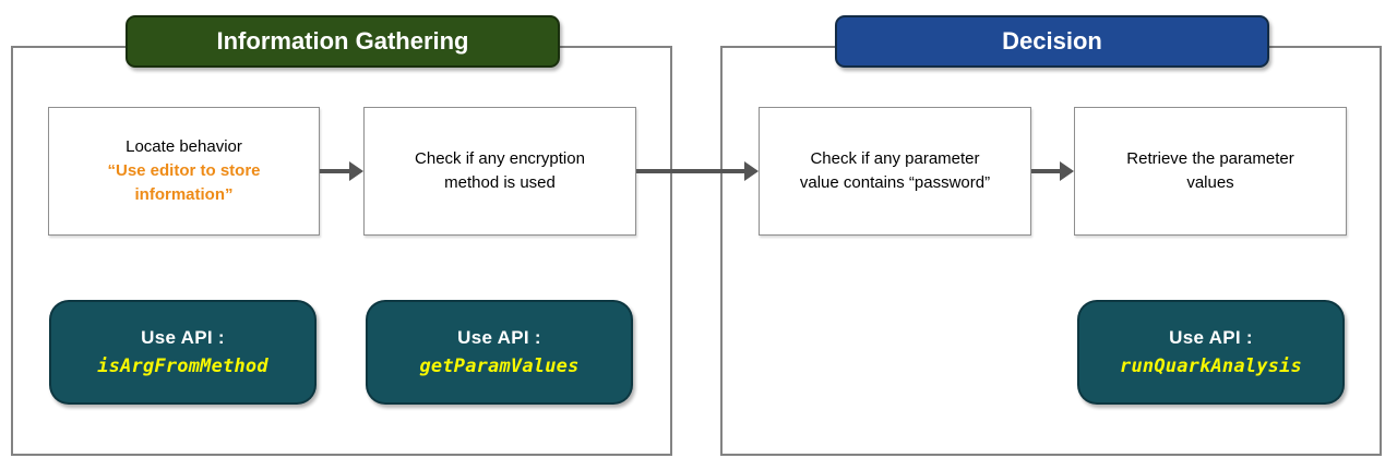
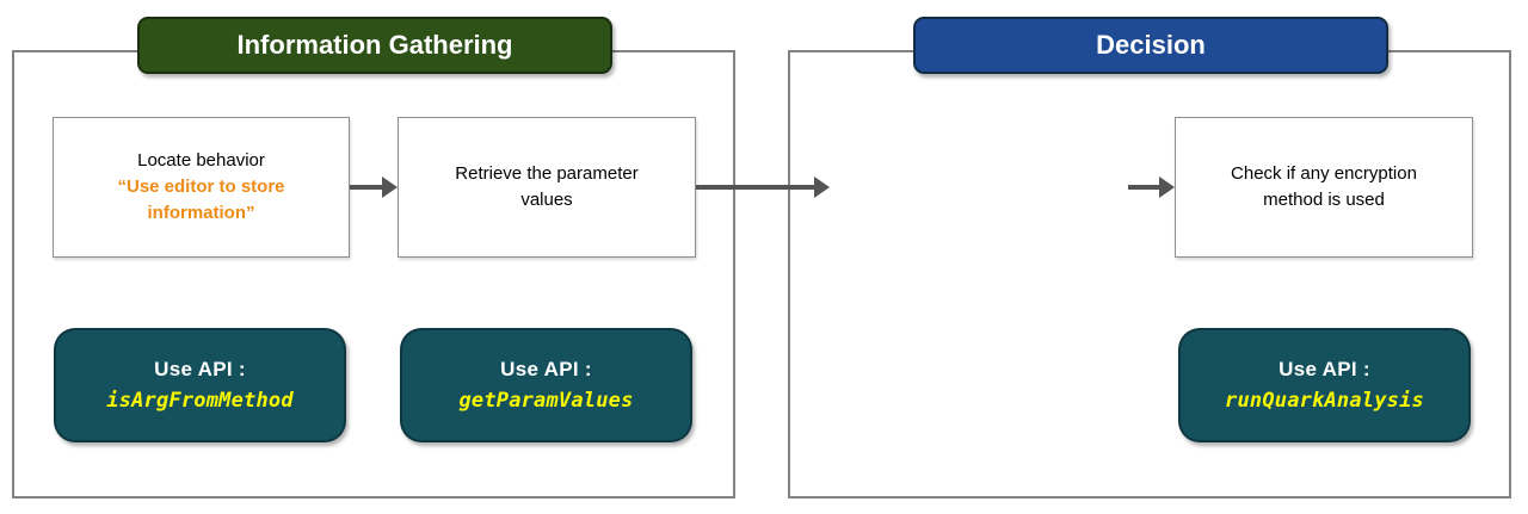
  Information Gathering
  Decision
  Locate behavior
  “Use editor to store information”
- Check if any encryption method is used
+ Retrieve the parameter values
- Check if any parameter value contains “password”
- Retrieve the parameter values
+ Check if any encryption method is used
  Use API :
  isArgFromMethod
  Use API :
  getParamValues
  Use API :
  runQuarkAnalysis
